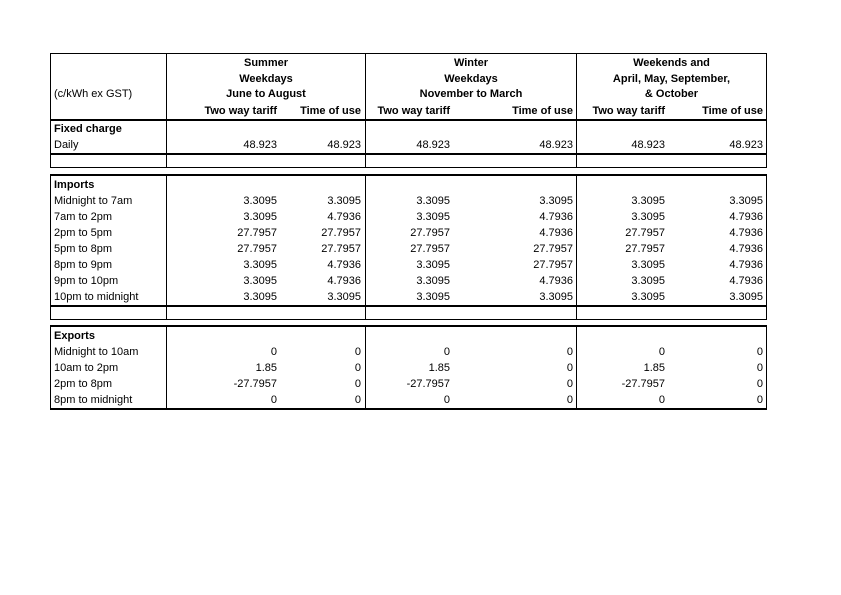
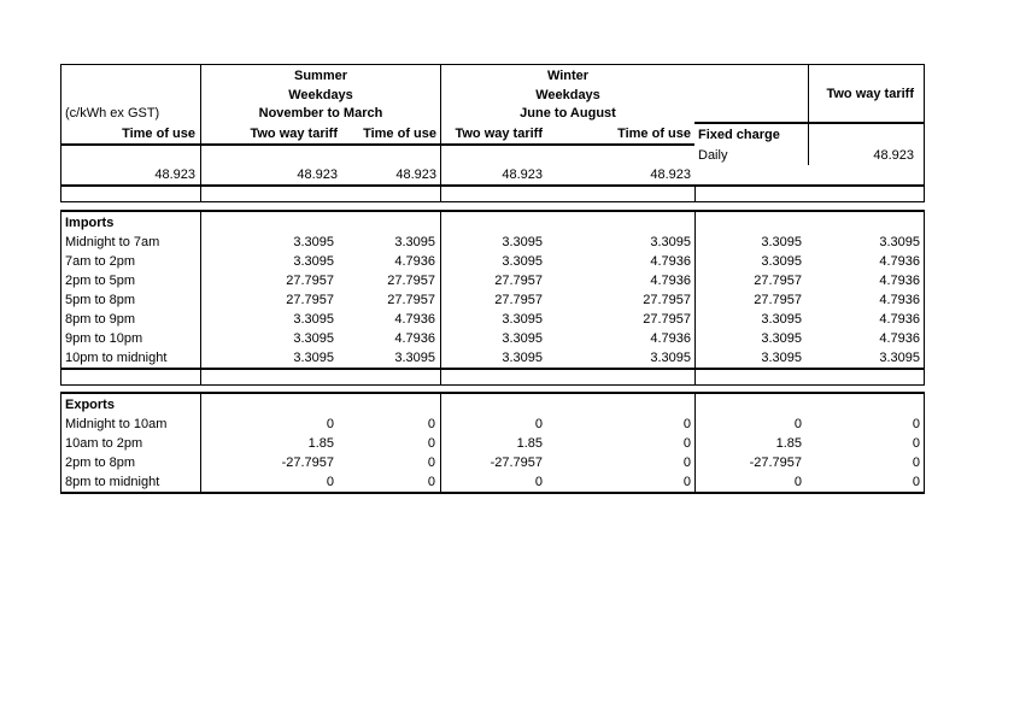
  (c/kWh ex GST)
  Summer
  Weekdays
- June to August
+ November to March
  Winter
  Weekdays
- November to March
+ June to August
- Weekends and
- April, May, September,
- & October
  Two way tariff
  Time of use
  Two way tariff
  Time of use
  Two way tariff
  Time of use
  Fixed charge
  Daily
  48.923
  48.923
  48.923
  48.923
  48.923
  48.923
  Imports
  Midnight to 7am
  3.3095
  3.3095
  3.3095
  3.3095
  3.3095
  3.3095
  7am to 2pm
  3.3095
  4.7936
  3.3095
  4.7936
  3.3095
  4.7936
  2pm to 5pm
  27.7957
  27.7957
  27.7957
  4.7936
  27.7957
  4.7936
  5pm to 8pm
  27.7957
  27.7957
  27.7957
  27.7957
  27.7957
  4.7936
  8pm to 9pm
  3.3095
  4.7936
  3.3095
  27.7957
  3.3095
  4.7936
  9pm to 10pm
  3.3095
  4.7936
  3.3095
  4.7936
  3.3095
  4.7936
  10pm to midnight
  3.3095
  3.3095
  3.3095
  3.3095
  3.3095
  3.3095
  Exports
  Midnight to 10am
  0
  0
  0
  0
  0
  0
  10am to 2pm
  1.85
  0
  1.85
  0
  1.85
  0
  2pm to 8pm
  -27.7957
  0
  -27.7957
  0
  -27.7957
  0
  8pm to midnight
  0
  0
  0
  0
  0
  0
